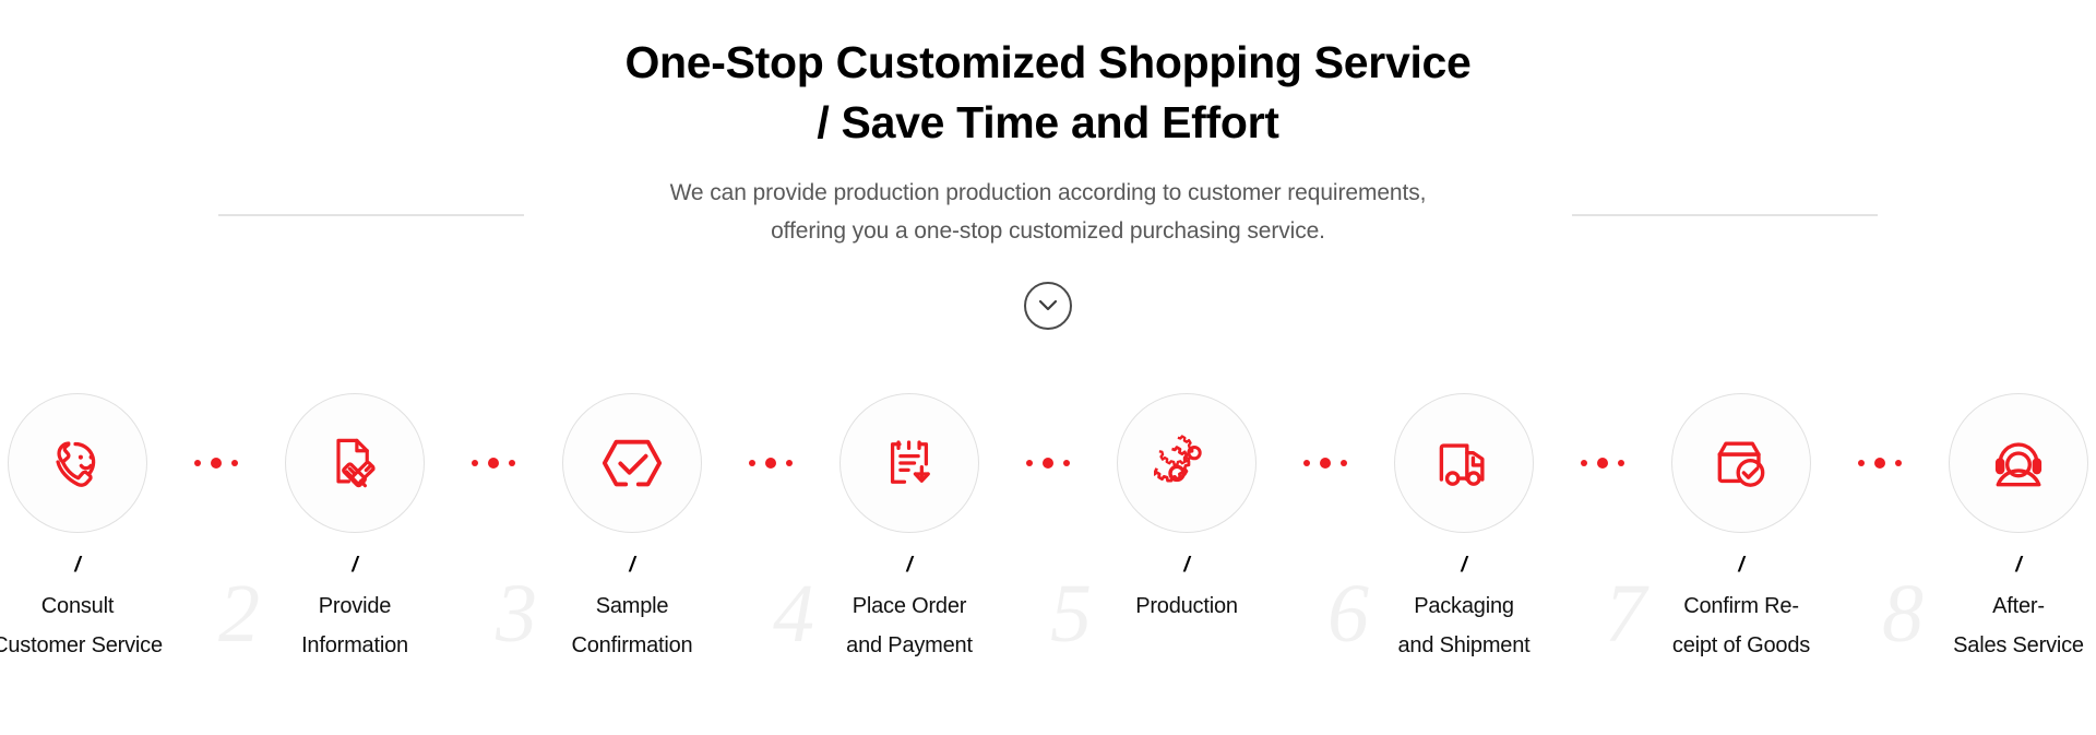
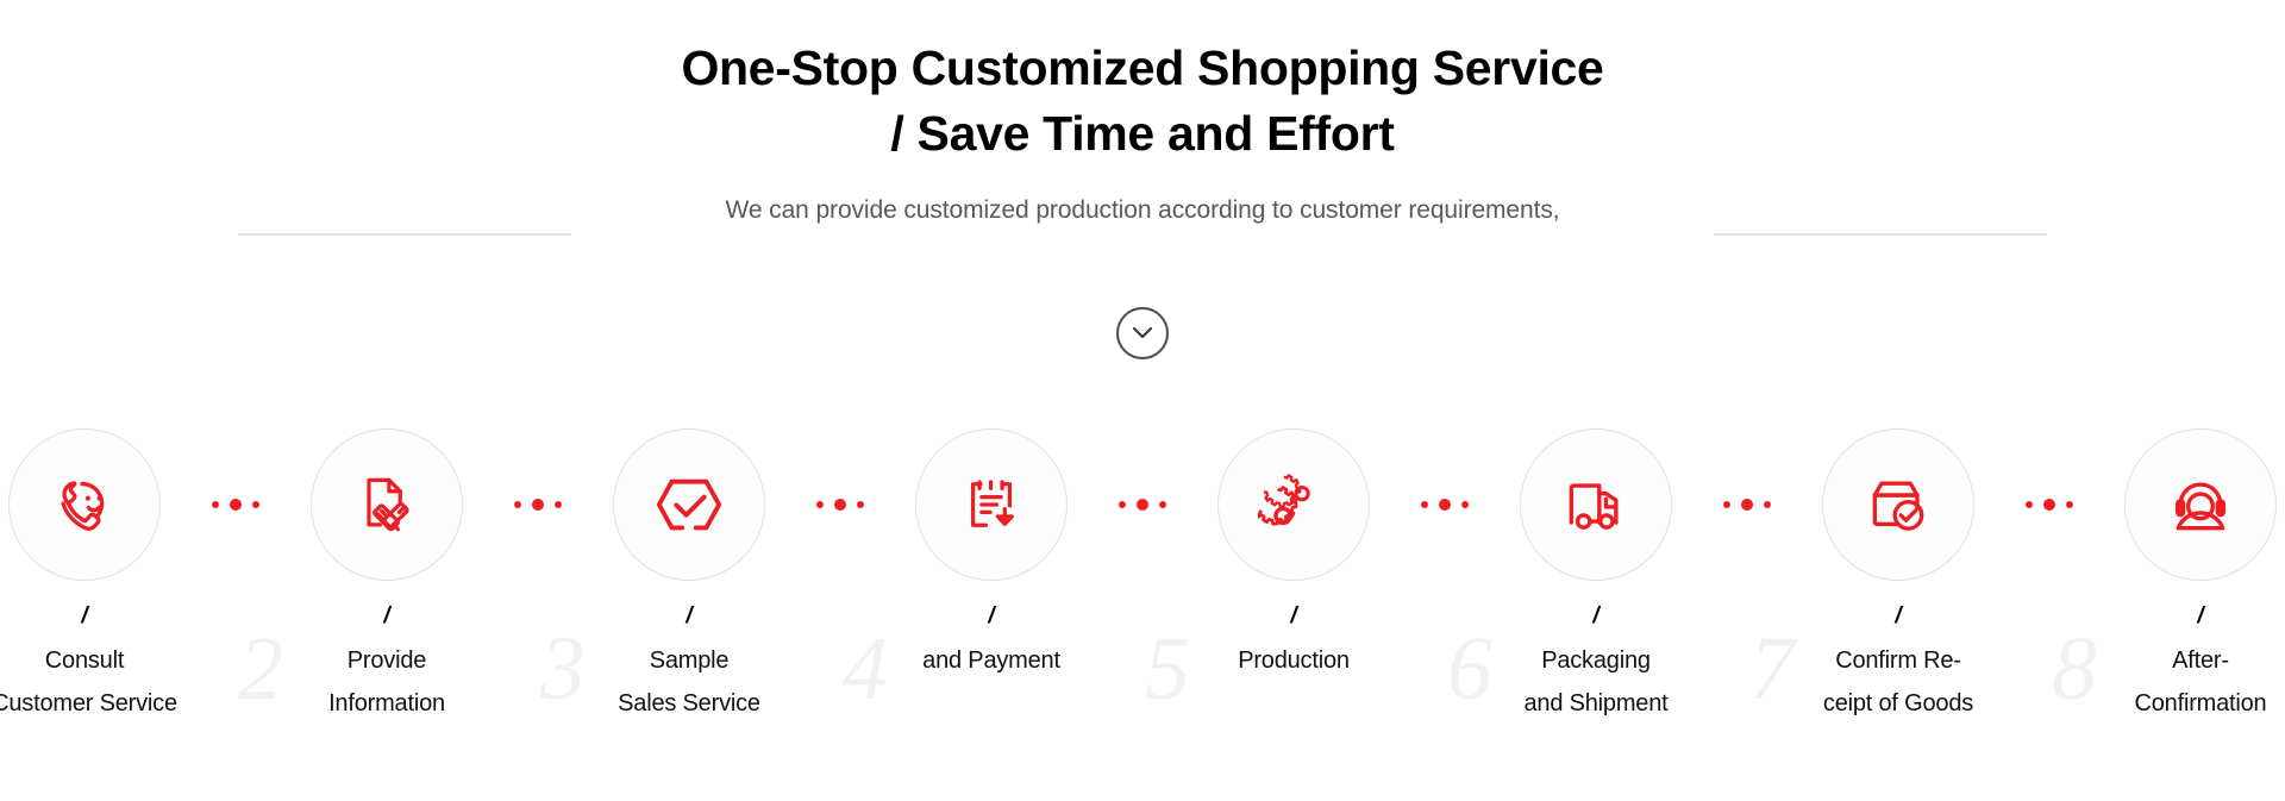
  One-Stop Customized Shopping Service
  / Save Time and Effort
- We can provide production production according to customer requirements,
+ We can provide customized production according to customer requirements,
- offering you a one-stop customized purchasing service.
  /
  Consult
  Customer Service
  /
  Provide
  Information
  /
  Sample
- Confirmation
+ Sales Service
  /
- Place Order
  and Payment
  /
  Production
  /
  Packaging
  and Shipment
  /
  Confirm Re-
  ceipt of Goods
  /
  After-
- Sales Service
+ Confirmation
